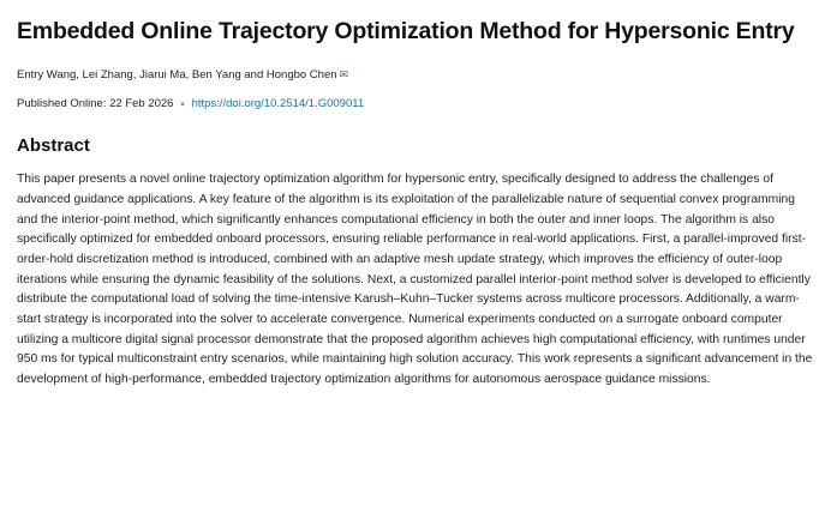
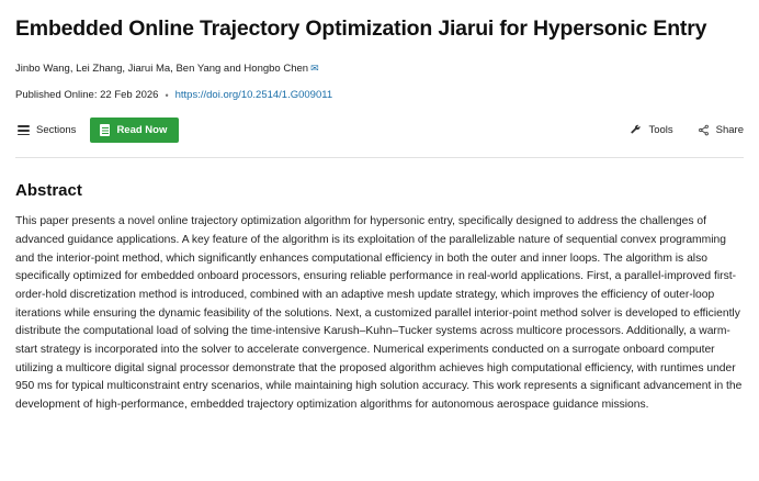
- Embedded Online Trajectory Optimization Method for Hypersonic Entry
+ Embedded Online Trajectory Optimization Jiarui for Hypersonic Entry
- Entry Wang, Lei Zhang, Jiarui Ma, Ben Yang and Hongbo Chen ✉
+ Jinbo Wang, Lei Zhang, Jiarui Ma, Ben Yang and Hongbo Chen ✉
  Published Online: 22 Feb 2026
  •
  https://doi.org/10.2514/1.G009011
+ Sections
+ Read Now
+ Tools
+ Share
  Abstract
  This paper presents a novel online trajectory optimization algorithm for hypersonic entry, specifically designed to address the challenges of advanced guidance applications. A key feature of the algorithm is its exploitation of the parallelizable nature of sequential convex programming and the interior-point method, which significantly enhances computational efficiency in both the outer and inner loops. The algorithm is also specifically optimized for embedded onboard processors, ensuring reliable performance in real-world applications. First, a parallel-improved first-order-hold discretization method is introduced, combined with an adaptive mesh update strategy, which improves the efficiency of outer-loop iterations while ensuring the dynamic feasibility of the solutions. Next, a customized parallel interior-point method solver is developed to efficiently distribute the computational load of solving the time-intensive Karush–Kuhn–Tucker systems across multicore processors. Additionally, a warm-start strategy is incorporated into the solver to accelerate convergence. Numerical experiments conducted on a surrogate onboard computer utilizing a multicore digital signal processor demonstrate that the proposed algorithm achieves high computational efficiency, with runtimes under 950 ms for typical multiconstraint entry scenarios, while maintaining high solution accuracy. This work represents a significant advancement in the development of high-performance, embedded trajectory optimization algorithms for autonomous aerospace guidance missions.
